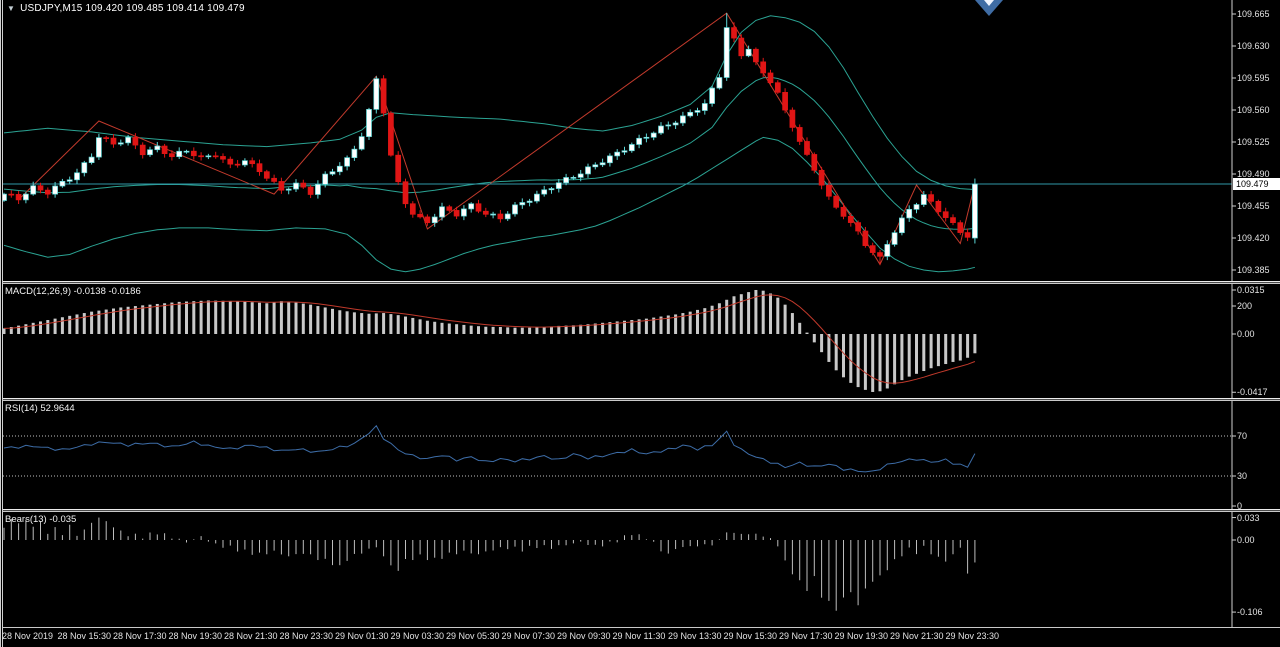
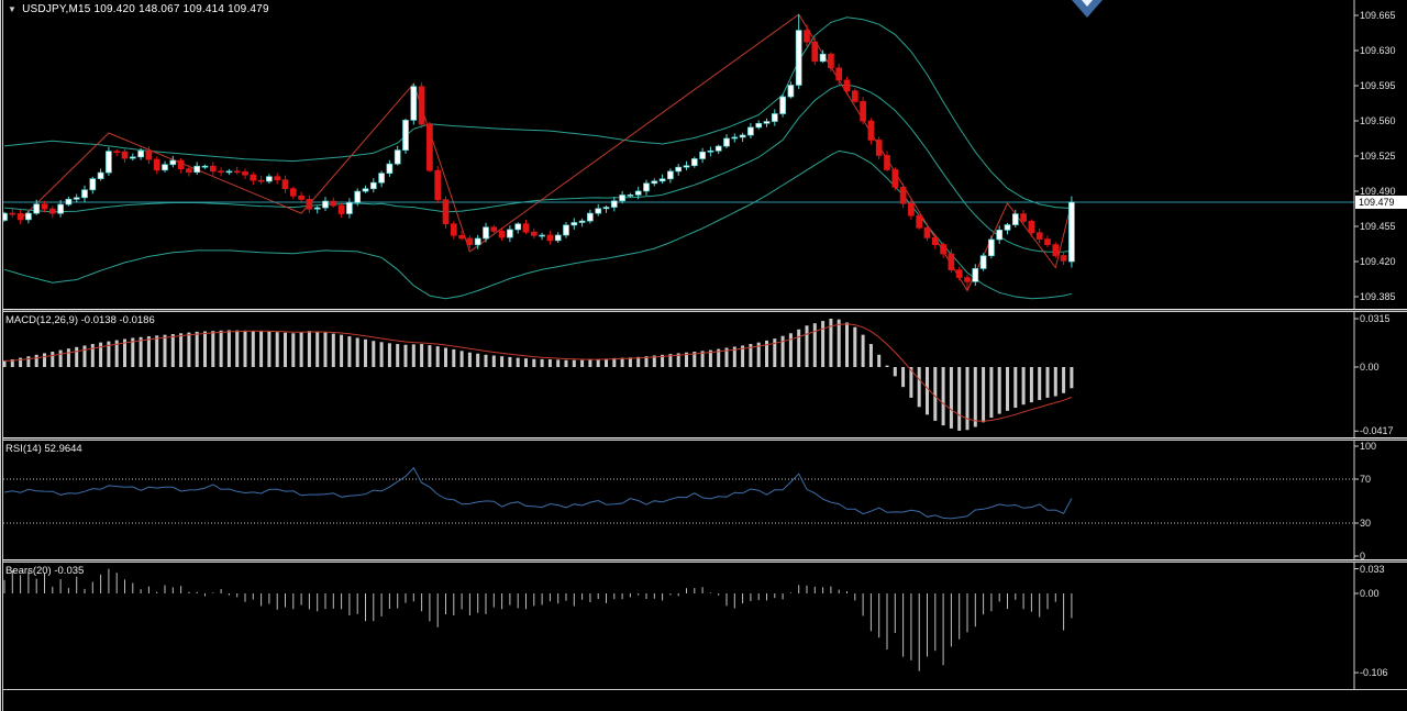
- ▼ USDJPY,M15 109.420 109.485 109.414 109.479
+ ▼ USDJPY,M15 109.420 148.067 109.414 109.479
  MACD(12,26,9) -0.0138 -0.0186
  RSI(14) 52.9644
- Bears(13) -0.035
+ Bears(20) -0.035
  109.665
  109.630
  109.595
  109.560
  109.525
  109.490
  109.455
  109.420
  109.385
  0.0315
  0.00
  -0.0417
- 200
+ 100
  70
  30
  0
  0.033
  0.00
  -0.106
- 28 Nov 2019
- 28 Nov 15:30
- 28 Nov 17:30
- 28 Nov 19:30
- 28 Nov 21:30
- 28 Nov 23:30
- 29 Nov 01:30
- 29 Nov 03:30
- 29 Nov 05:30
- 29 Nov 07:30
- 29 Nov 09:30
- 29 Nov 11:30
- 29 Nov 13:30
- 29 Nov 15:30
- 29 Nov 17:30
- 29 Nov 19:30
- 29 Nov 21:30
- 29 Nov 23:30
  109.479
